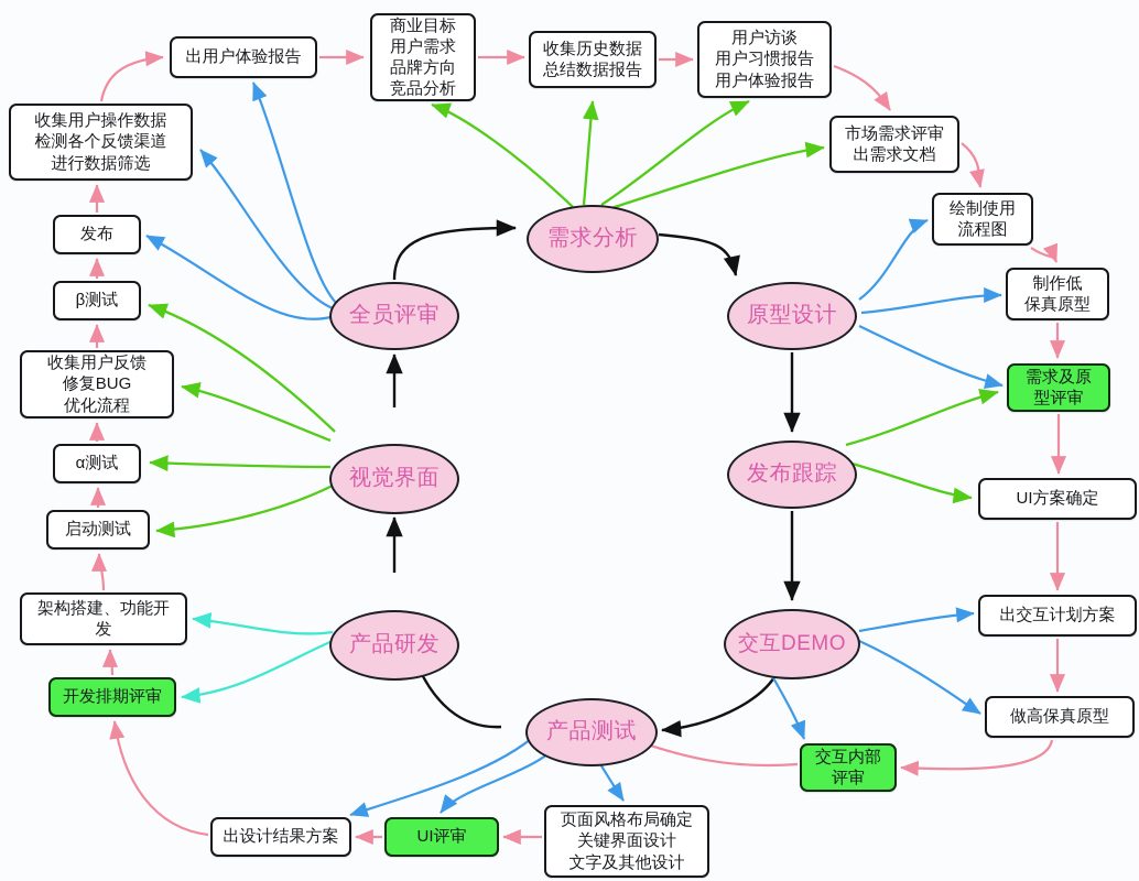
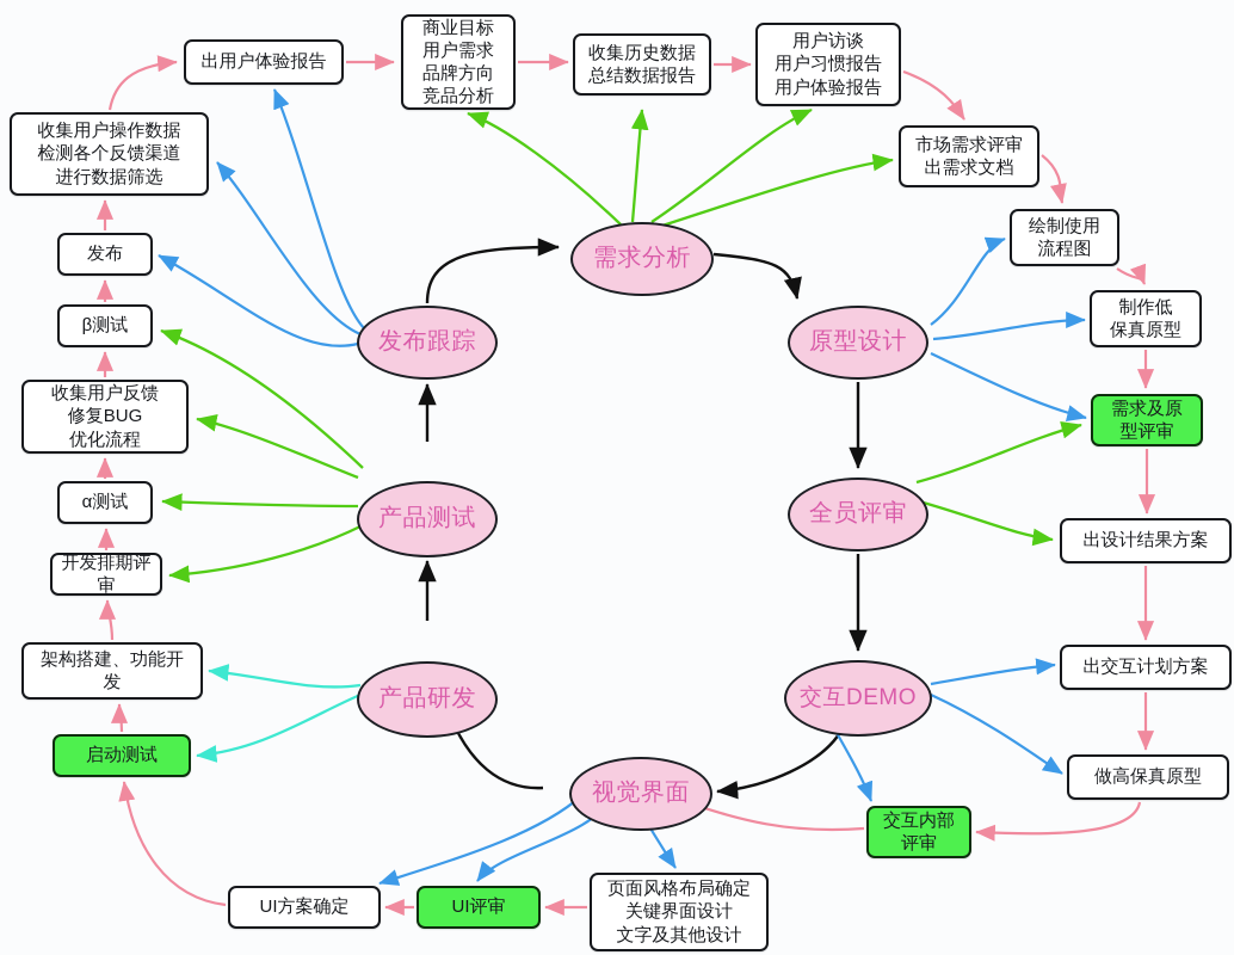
  需求分析
  原型设计
- 发布跟踪
+ 全员评审
  交互DEMO
- 产品测试
+ 视觉界面
  产品研发
- 视觉界面
+ 产品测试
- 全员评审
+ 发布跟踪
  出用户体验报告
  商业目标
  用户需求
  品牌方向
  竞品分析
  收集历史数据
  总结数据报告
  用户访谈
  用户习惯报告
  用户体验报告
  市场需求评审
  出需求文档
  收集用户操作数据
  检测各个反馈渠道
  进行数据筛选
  绘制使用
  流程图
  制作低
  保真原型
  需求及原
  型评审
- UI方案确定
+ 出设计结果方案
  出交互计划方案
  做高保真原型
  交互内部
  评审
  页面风格布局确定
  关键界面设计
  文字及其他设计
  UI评审
- 出设计结果方案
+ UI方案确定
- 开发排期评审
+ 启动测试
  架构搭建、功能开
  发
- 启动测试
+ 开发排期评审
  α测试
  收集用户反馈
  修复BUG
  优化流程
  β测试
  发布
